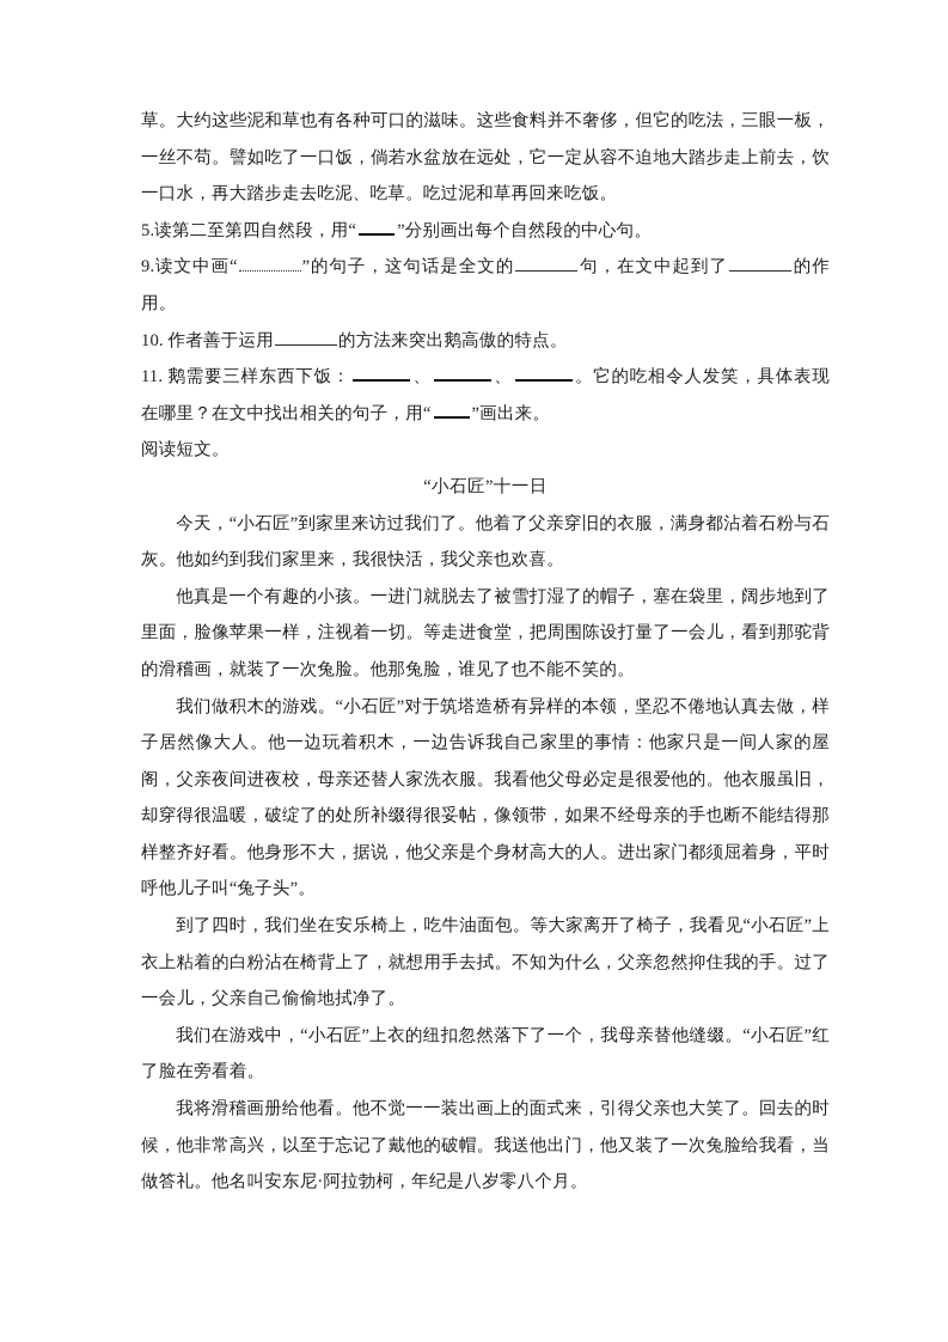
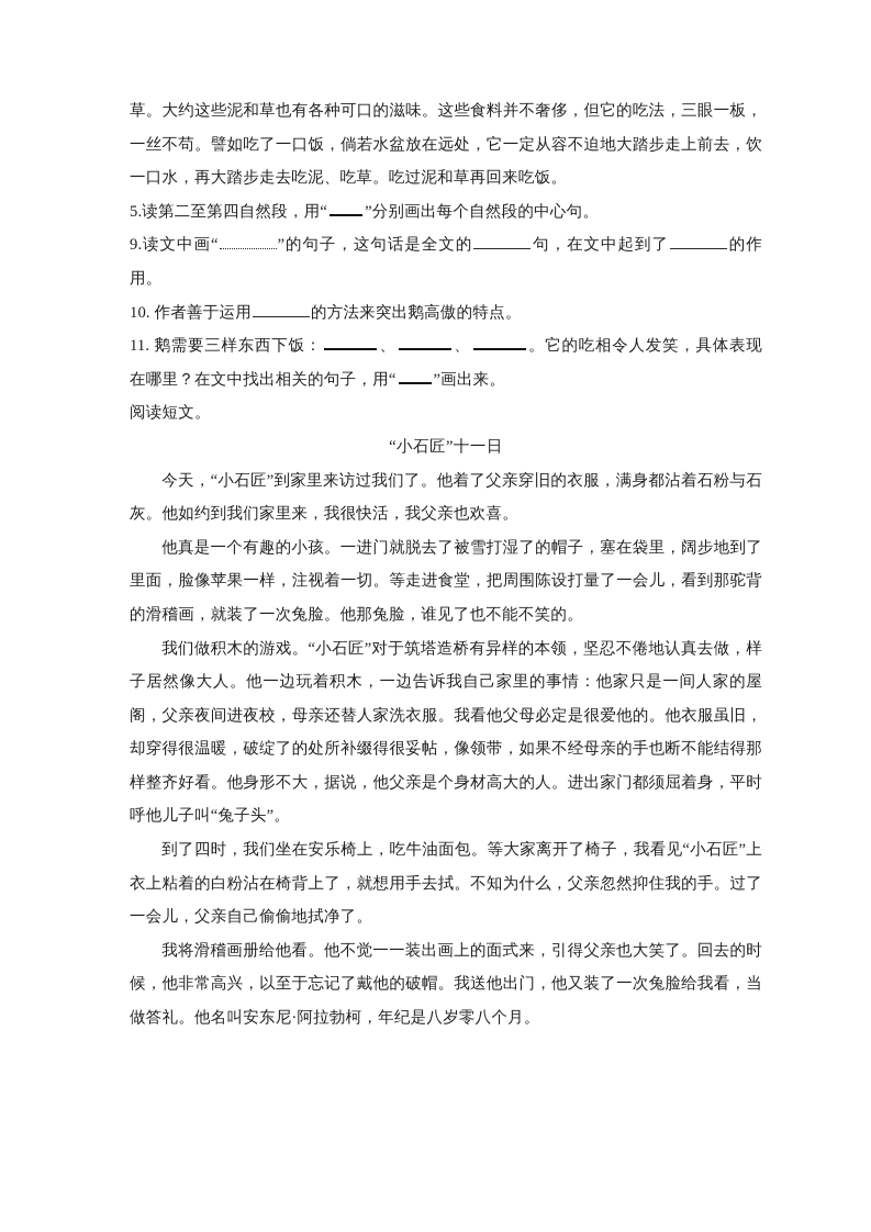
  草。大约这些泥和草也有各种可口的滋味。这些食料并不奢侈，但它的吃法，三眼一板，一丝不苟。譬如吃了一口饭，倘若水盆放在远处，它一定从容不迫地大踏步走上前去，饮一口水，再大踏步走去吃泥、吃草。吃过泥和草再回来吃饭。
  5.读第二至第四自然段，用“ ”分别画出每个自然段的中心句。
  9.读文中画“ ”的句子，这句话是全文的 句，在文中起到了 的作用。
  10. 作者善于运用 的方法来突出鹅高傲的特点。
  11. 鹅需要三样东西下饭： 、 、 。它的吃相令人发笑，具体表现在哪里？在文中找出相关的句子，用“ ”画出来。
  阅读短文。
  “小石匠”十一日
  今天，“小石匠”到家里来访过我们了。他着了父亲穿旧的衣服，满身都沾着石粉与石灰。他如约到我们家里来，我很快活，我父亲也欢喜。
  他真是一个有趣的小孩。一进门就脱去了被雪打湿了的帽子，塞在袋里，阔步地到了里面，脸像苹果一样，注视着一切。等走进食堂，把周围陈设打量了一会儿，看到那驼背的滑稽画，就装了一次兔脸。他那兔脸，谁见了也不能不笑的。
  我们做积木的游戏。“小石匠”对于筑塔造桥有异样的本领，坚忍不倦地认真去做，样子居然像大人。他一边玩着积木，一边告诉我自己家里的事情：他家只是一间人家的屋阁，父亲夜间进夜校，母亲还替人家洗衣服。我看他父母必定是很爱他的。他衣服虽旧，却穿得很温暖，破绽了的处所补缀得很妥帖，像领带，如果不经母亲的手也断不能结得那样整齐好看。他身形不大，据说，他父亲是个身材高大的人。进出家门都须屈着身，平时呼他儿子叫“兔子头”。
  到了四时，我们坐在安乐椅上，吃牛油面包。等大家离开了椅子，我看见“小石匠”上衣上粘着的白粉沾在椅背上了，就想用手去拭。不知为什么，父亲忽然抑住我的手。过了一会儿，父亲自己偷偷地拭净了。
- 我们在游戏中，“小石匠”上衣的纽扣忽然落下了一个，我母亲替他缝缀。“小石匠”红了脸在旁看着。
  我将滑稽画册给他看。他不觉一一装出画上的面式来，引得父亲也大笑了。回去的时候，他非常高兴，以至于忘记了戴他的破帽。我送他出门，他又装了一次兔脸给我看，当做答礼。他名叫安东尼·阿拉勃柯，年纪是八岁零八个月。
